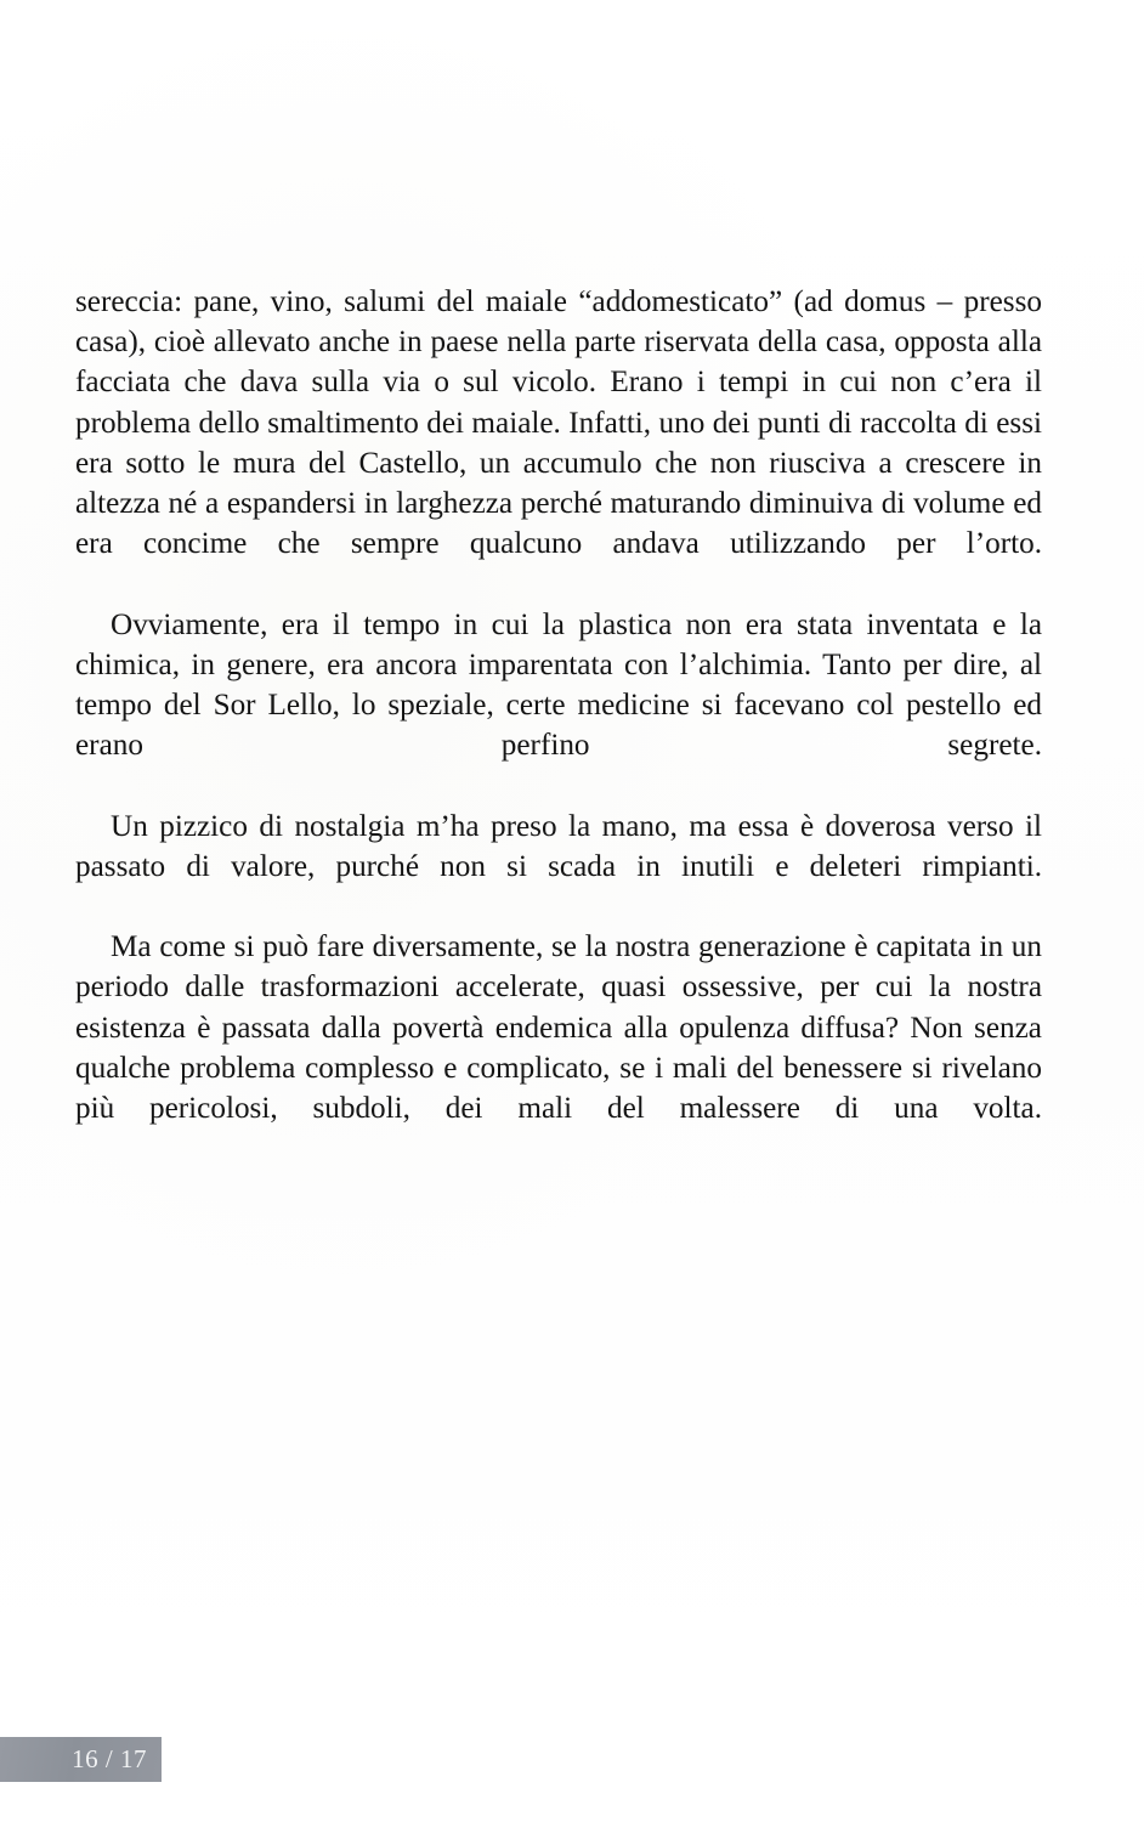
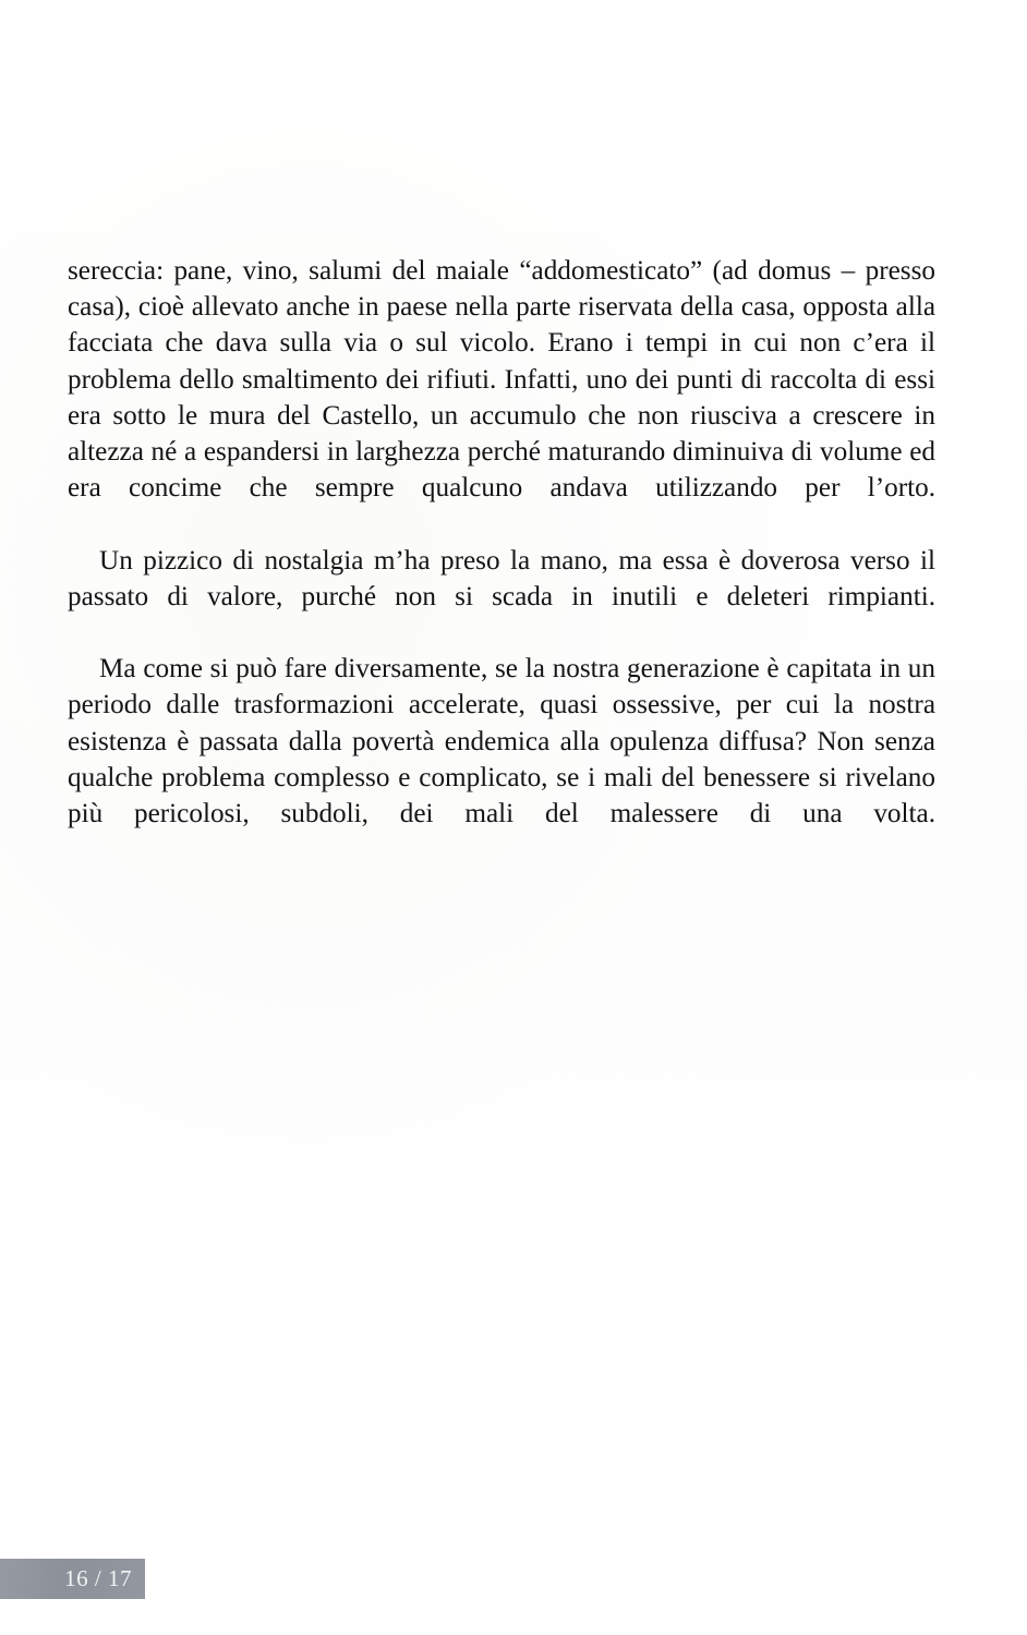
- sereccia: pane, vino, salumi del maiale “addomesticato” (ad domus – presso casa), cioè allevato anche in paese nella parte riservata della casa, opposta alla facciata che dava sulla via o sul vicolo. Erano i tempi in cui non c’era il problema dello smaltimento dei maiale. Infatti, uno dei punti di raccolta di essi era sotto le mura del Castello, un accumulo che non riusciva a crescere in altezza né a espandersi in larghezza perché maturando diminuiva di volume ed era concime che sempre qualcuno andava utilizzando per l’orto.
+ sereccia: pane, vino, salumi del maiale “addomesticato” (ad domus – presso casa), cioè allevato anche in paese nella parte riservata della casa, opposta alla facciata che dava sulla via o sul vicolo. Erano i tempi in cui non c’era il problema dello smaltimento dei rifiuti. Infatti, uno dei punti di raccolta di essi era sotto le mura del Castello, un accumulo che non riusciva a crescere in altezza né a espandersi in larghezza perché maturando diminuiva di volume ed era concime che sempre qualcuno andava utilizzando per l’orto.
- Ovviamente, era il tempo in cui la plastica non era stata inventata e la chimica, in genere, era ancora imparentata con l’alchimia. Tanto per dire, al tempo del Sor Lello, lo speziale, certe medicine si facevano col pestello ed erano perfino segrete.
  Un pizzico di nostalgia m’ha preso la mano, ma essa è doverosa verso il passato di valore, purché non si scada in inutili e deleteri rimpianti.
  Ma come si può fare diversamente, se la nostra generazione è capitata in un periodo dalle trasformazioni accelerate, quasi ossessive, per cui la nostra esistenza è passata dalla povertà endemica alla opulenza diffusa? Non senza qualche problema complesso e complicato, se i mali del benessere si rivelano più pericolosi, subdoli, dei mali del malessere di una volta.
  16 / 17
